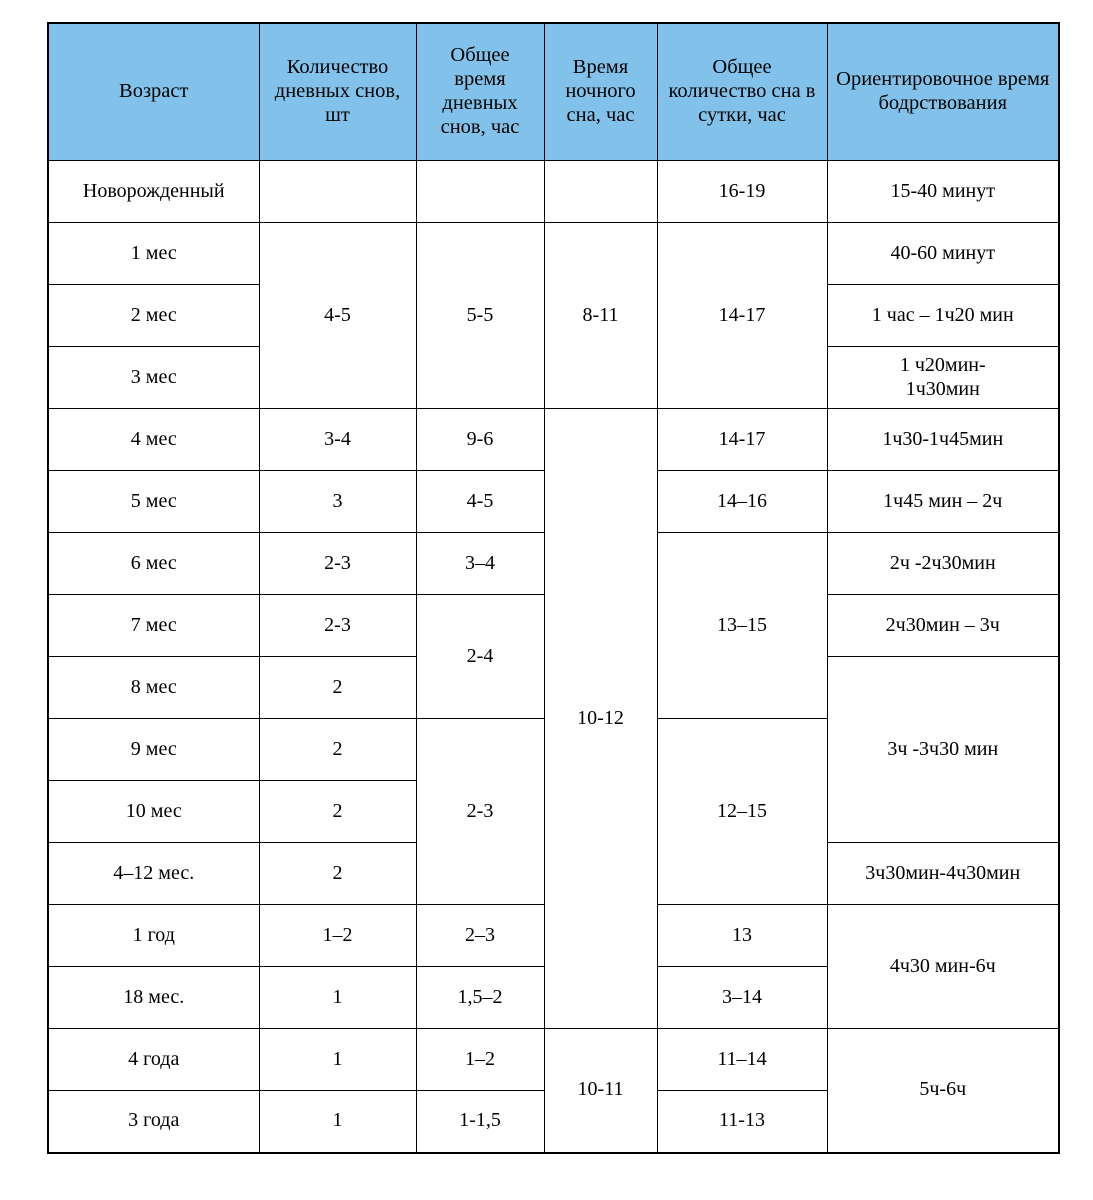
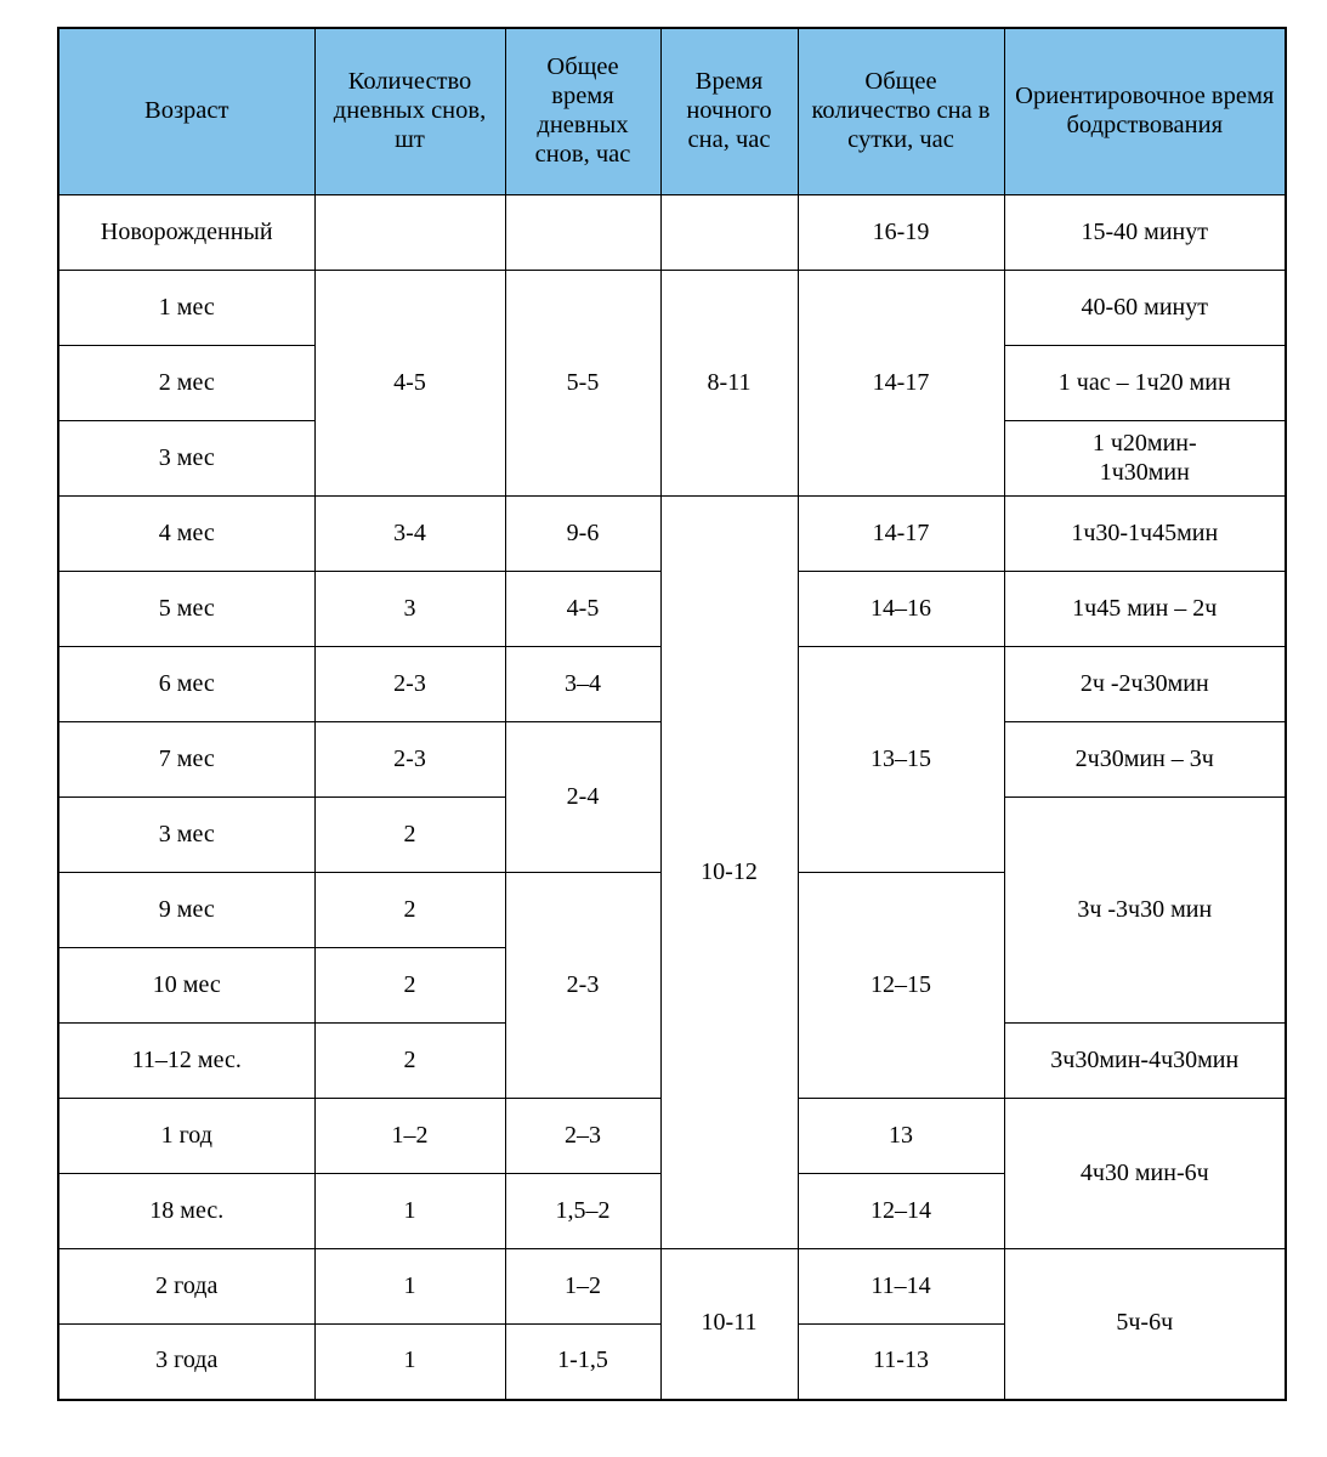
  Возраст	Количество дневных снов, шт	Общее время дневных снов, час	Время ночного сна, час	Общее количество сна в сутки, час	Ориентировочное время бодрствования
  Новорожденный				16-19	15-40 минут
  1 мес	4-5	5-5	8-11	14-17	40-60 минут
  2 мес	1 час – 1ч20 мин
  3 мес	1 ч20мин- 1ч30мин
  4 мес	3-4	9-6	10-12	14-17	1ч30-1ч45мин
  5 мес	3	4-5	14–16	1ч45 мин – 2ч
  6 мес	2-3	3–4	13–15	2ч -2ч30мин
  7 мес	2-3	2-4	2ч30мин – 3ч
- 8 мес	2	3ч -3ч30 мин
+ 3 мес	2	3ч -3ч30 мин
  9 мес	2	2-3	12–15
  10 мес	2
- 4–12 мес.	2	3ч30мин-4ч30мин
+ 11–12 мес.	2	3ч30мин-4ч30мин
  1 год	1–2	2–3	13	4ч30 мин-6ч
- 18 мес.	1	1,5–2	3–14
+ 18 мес.	1	1,5–2	12–14
- 4 года	1	1–2	10-11	11–14	5ч-6ч
+ 2 года	1	1–2	10-11	11–14	5ч-6ч
  3 года	1	1-1,5	11-13
